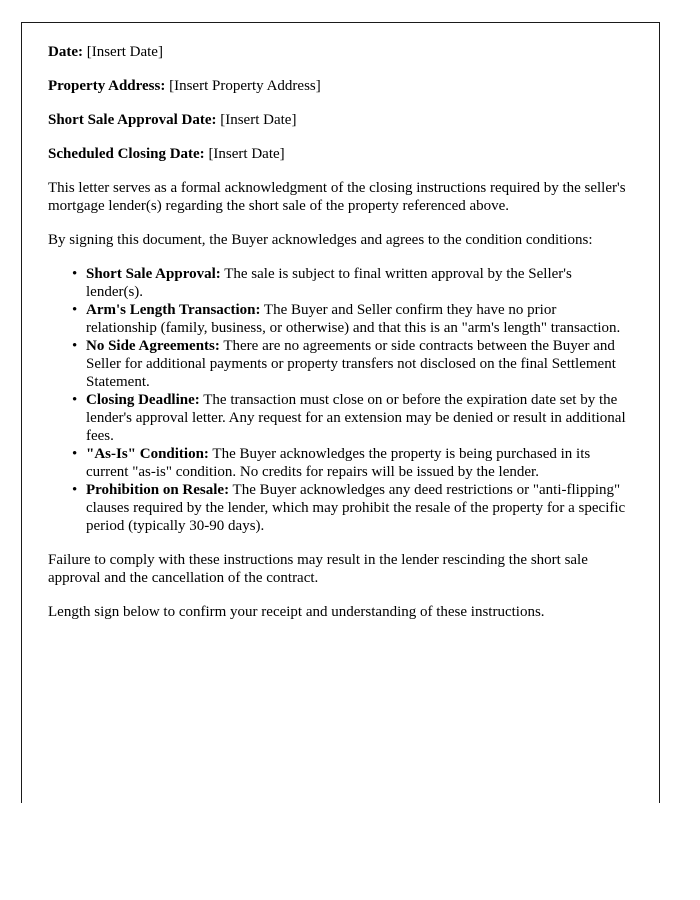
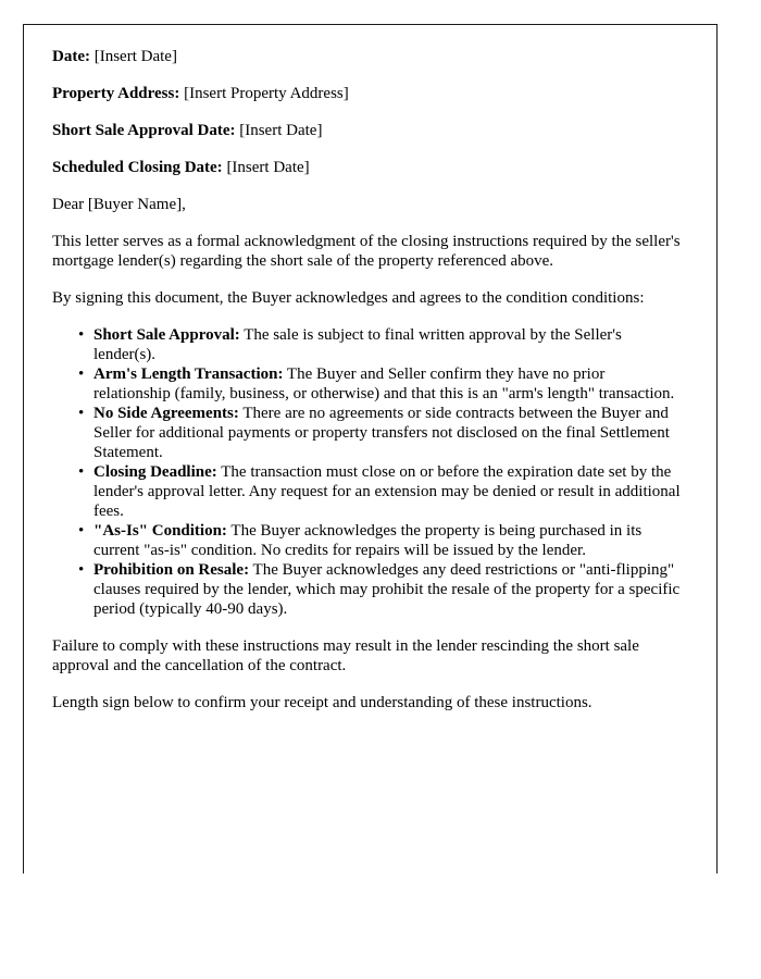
  Date: [Insert Date]
  Property Address: [Insert Property Address]
  Short Sale Approval Date: [Insert Date]
  Scheduled Closing Date: [Insert Date]
+ Dear [Buyer Name],
  This letter serves as a formal acknowledgment of the closing instructions required by the seller's mortgage lender(s) regarding the short sale of the property referenced above.
  By signing this document, the Buyer acknowledges and agrees to the condition conditions:
  Short Sale Approval: The sale is subject to final written approval by the Seller's lender(s).
  Arm's Length Transaction: The Buyer and Seller confirm they have no prior relationship (family, business, or otherwise) and that this is an "arm's length" transaction.
  No Side Agreements: There are no agreements or side contracts between the Buyer and Seller for additional payments or property transfers not disclosed on the final Settlement Statement.
  Closing Deadline: The transaction must close on or before the expiration date set by the lender's approval letter. Any request for an extension may be denied or result in additional fees.
  "As-Is" Condition: The Buyer acknowledges the property is being purchased in its current "as-is" condition. No credits for repairs will be issued by the lender.
- Prohibition on Resale: The Buyer acknowledges any deed restrictions or "anti-flipping" clauses required by the lender, which may prohibit the resale of the property for a specific period (typically 30-90 days).
+ Prohibition on Resale: The Buyer acknowledges any deed restrictions or "anti-flipping" clauses required by the lender, which may prohibit the resale of the property for a specific period (typically 40-90 days).
  Failure to comply with these instructions may result in the lender rescinding the short sale approval and the cancellation of the contract.
  Length sign below to confirm your receipt and understanding of these instructions.
